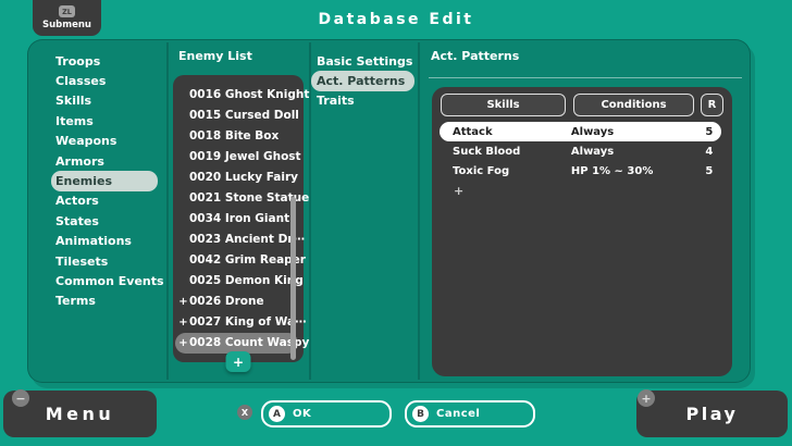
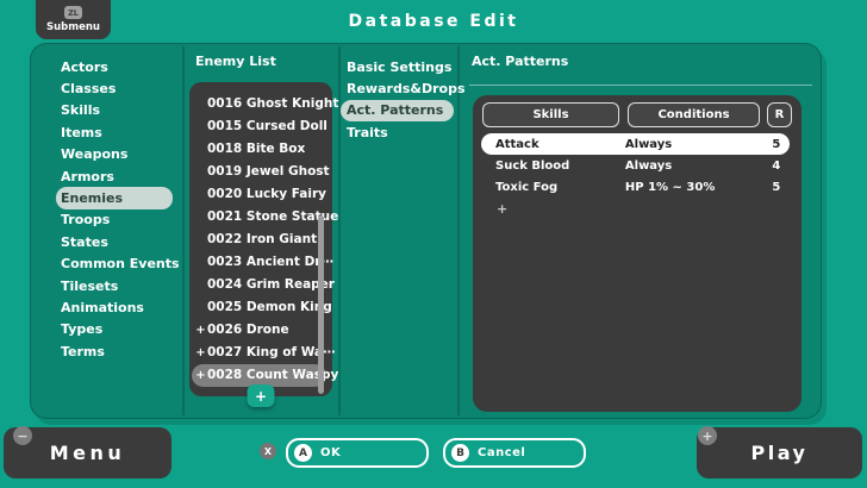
  ZL
  Submenu
  Database Edit
- Troops
+ Actors
  Classes
  Skills
  Items
  Weapons
  Armors
  Enemies
- Actors
+ Troops
  States
- Animations
+ Common Events
  Tilesets
- Common Events
+ Animations
+ Types
  Terms
  Enemy List
  0016 Ghost Knight
  0015 Cursed Doll
  0018 Bite Box
  0019 Jewel Ghost
  0020 Lucky Fairy
  0021 Stone Staue
- 0034 Iron Giant
+ 0022 Iron Giant
  0023 Ancient D⋯
- 0042 Grim Reaper
+ 0024 Grim Reaper
  0025 Demon Kig
  +
  0026 Drone
  +
  0027 King of W⋯
  +
  0028 Count Wapy
  +
  Basic Settings
+ Rewards&Drops
  Act. Patterns
  Traits
  Act. Patterns
  Skills
  Conditions
  R
  Attack
  Always
  5
  Suck Blood
  Always
  4
  Toxic Fog
  HP 1% ~ 30%
  5
  +
  Menu
  −
  X
  A
  OK
  B
  Cancel
  Play
  +
